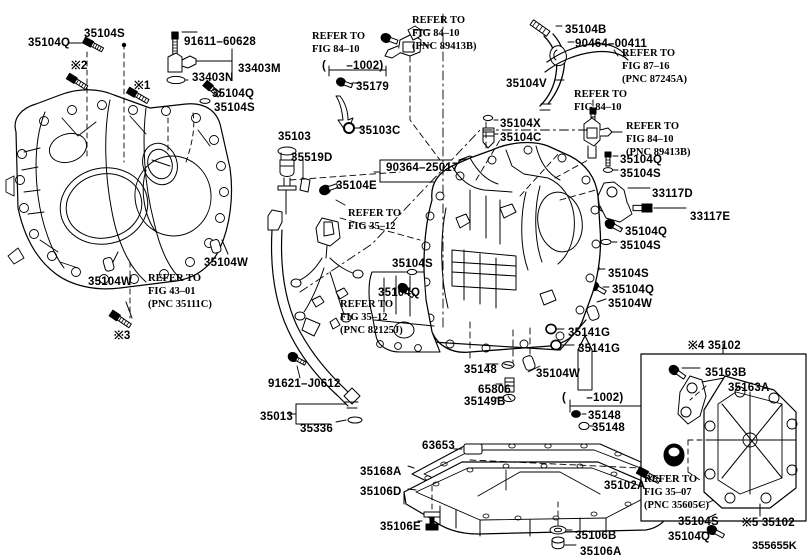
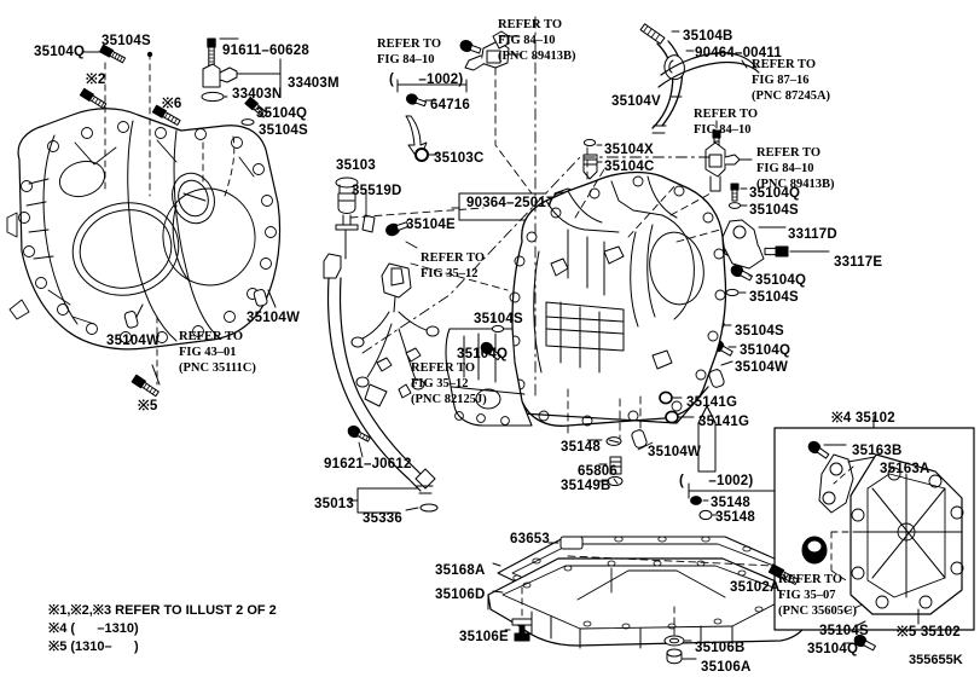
  35104Q
  35104S
  ※2
- ※1
+ ※6
  91611–60628
  33403M
  33403N
  35104Q
  35104S
  35104W
  35104W
- ※3
+ ※5
  35103
  35519D
- 35179
+ 64716
  35103C
  ( –1002)
  90364–25017
  35104E
  35104S
  35104Q
  91621–J0612
  35013
  35336
  35104B
  90464–00411
  35104V
  35104X
  35104C
  35104Q
  35104S
  33117D
  33117E
  35104Q
  35104S
  35104S
  35104Q
  35104W
  35141G
  35141G
  35148
  65806
  35149B
  35104W
  ( –1002)
  35148
  35148
  ※4 35102
  35163B
  35163A
  35102A
  ※5 35102
  35104S
  35104Q
  63653
  35168A
  35106D
  35106E
  35106B
  35106A
  REFER TO
  FIG 84–10
  REFER TO
  FIG 84–10
  (PNC 89413B)
  REFER TO
  FIG 87–16
  (PNC 87245A)
  REFER TO
  FIG 84–10
  REFER TO
  FIG 84–10
  (PNC 89413B)
  REFER TO
  FIG 43–01
  (PNC 35111C)
  REFER TO
  FIG 35–12
  REFER TO
  FIG 35–12
  (PNC 82125J)
  REFER TO
  FIG 35–07
  (PNC 35605C)
+ ※1,※2,※3 REFER TO ILLUST 2 OF 2
+ ※4 ( –1310)
+ ※5 (1310– )
  355655K
